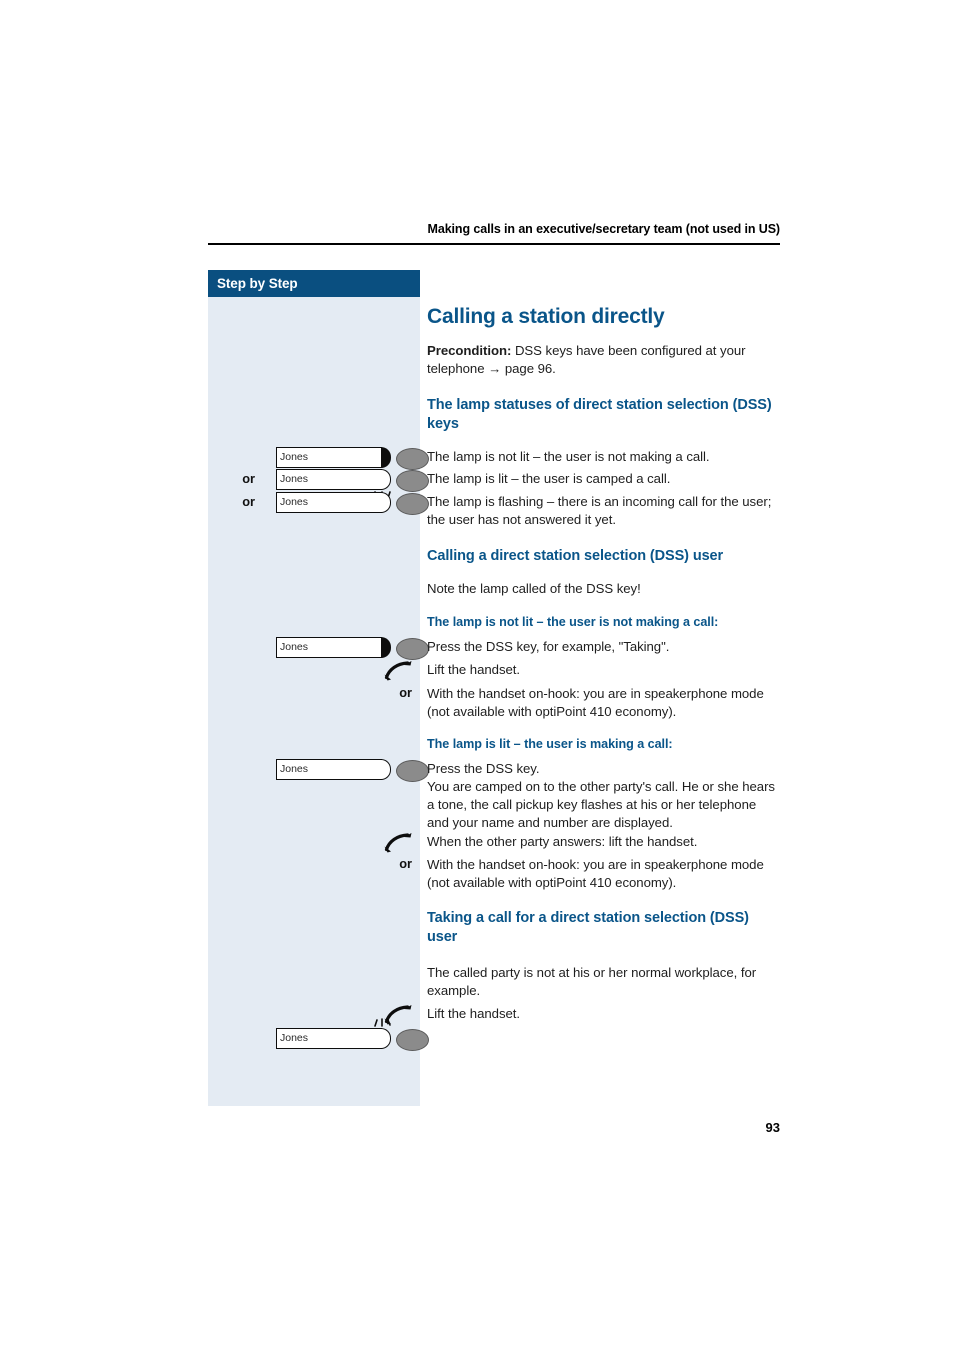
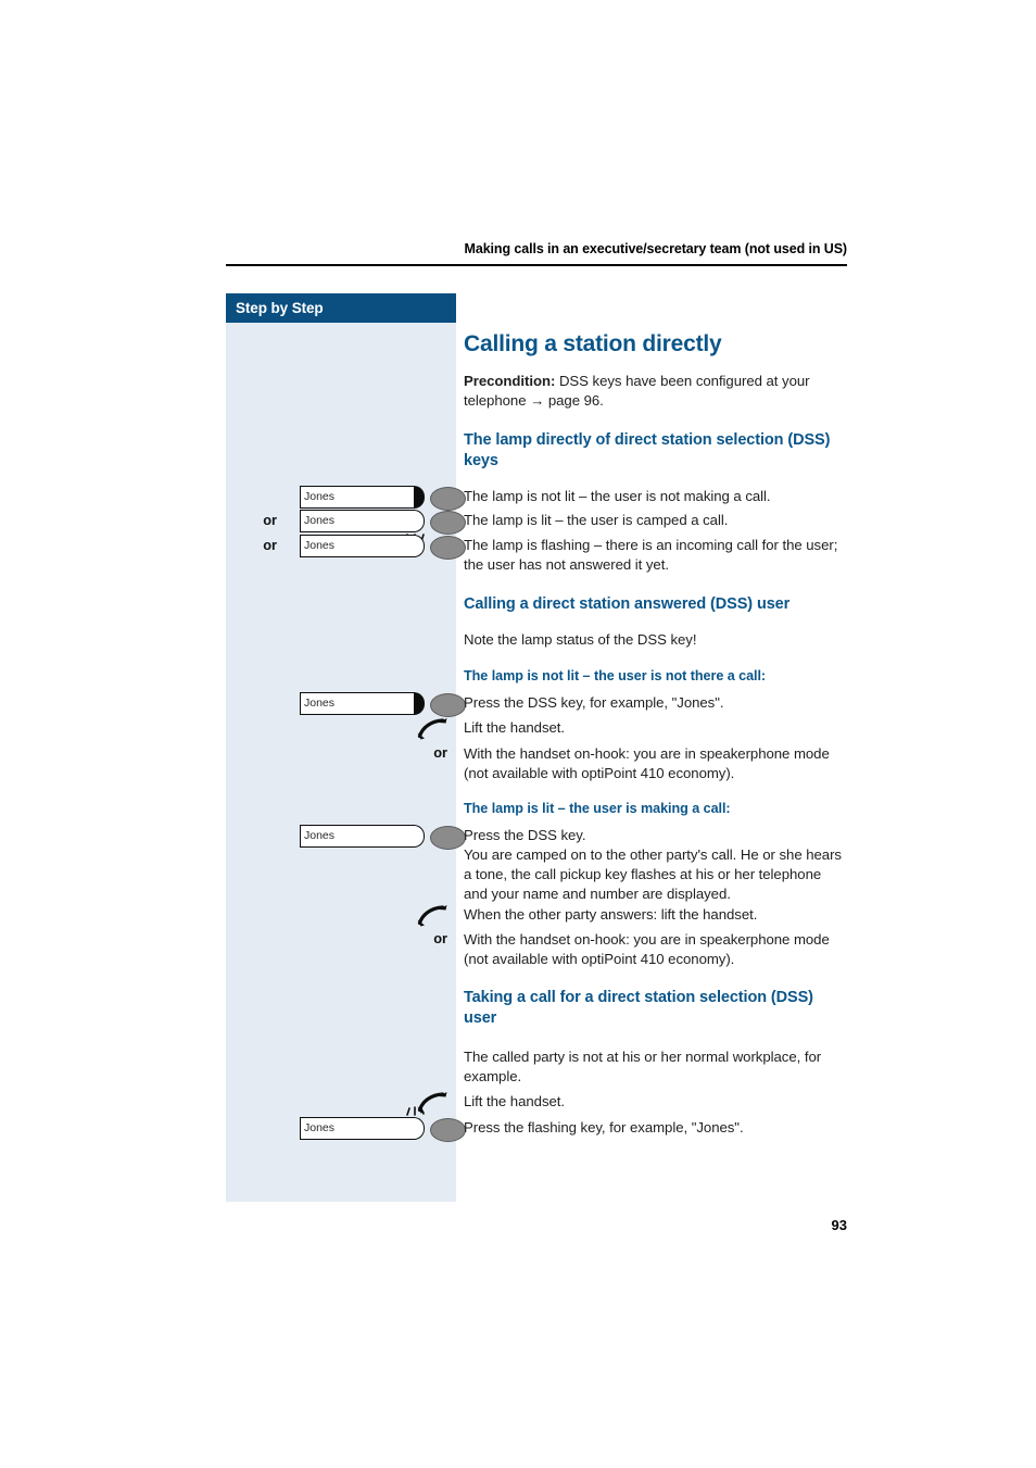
  Making calls in an executive/secretary team (not used in US)
  Step by Step
  Calling a station directly
  Precondition: DSS keys have been configured at your telephone → page 96.
- The lamp statuses of direct station selection (DSS) keys
+ The lamp directly of direct station selection (DSS) keys
  Jones
  The lamp is not lit – the user is not making a call.
  or
  Jones
  The lamp is lit – the user is camped a call.
  or
  Jones
  The lamp is flashing – there is an incoming call for the user; the user has not answered it yet.
- Calling a direct station selection (DSS) user
+ Calling a direct station answered (DSS) user
- Note the lamp called of the DSS key!
+ Note the lamp status of the DSS key!
- The lamp is not lit – the user is not making a call:
+ The lamp is not lit – the user is not there a call:
  Jones
- Press the DSS key, for example, "Taking".
+ Press the DSS key, for example, "Jones".
  Lift the handset.
  or
  With the handset on-hook: you are in speakerphone mode (not available with optiPoint 410 economy).
  The lamp is lit – the user is making a call:
  Jones
  Press the DSS key.
  You are camped on to the other party's call. He or she hears a tone, the call pickup key flashes at his or her telephone and your name and number are displayed.
  When the other party answers: lift the handset.
  or
  With the handset on-hook: you are in speakerphone mode (not available with optiPoint 410 economy).
  Taking a call for a direct station selection (DSS) user
  The called party is not at his or her normal workplace, for example.
  Lift the handset.
  Jones
+ Press the flashing key, for example, "Jones".
  93
